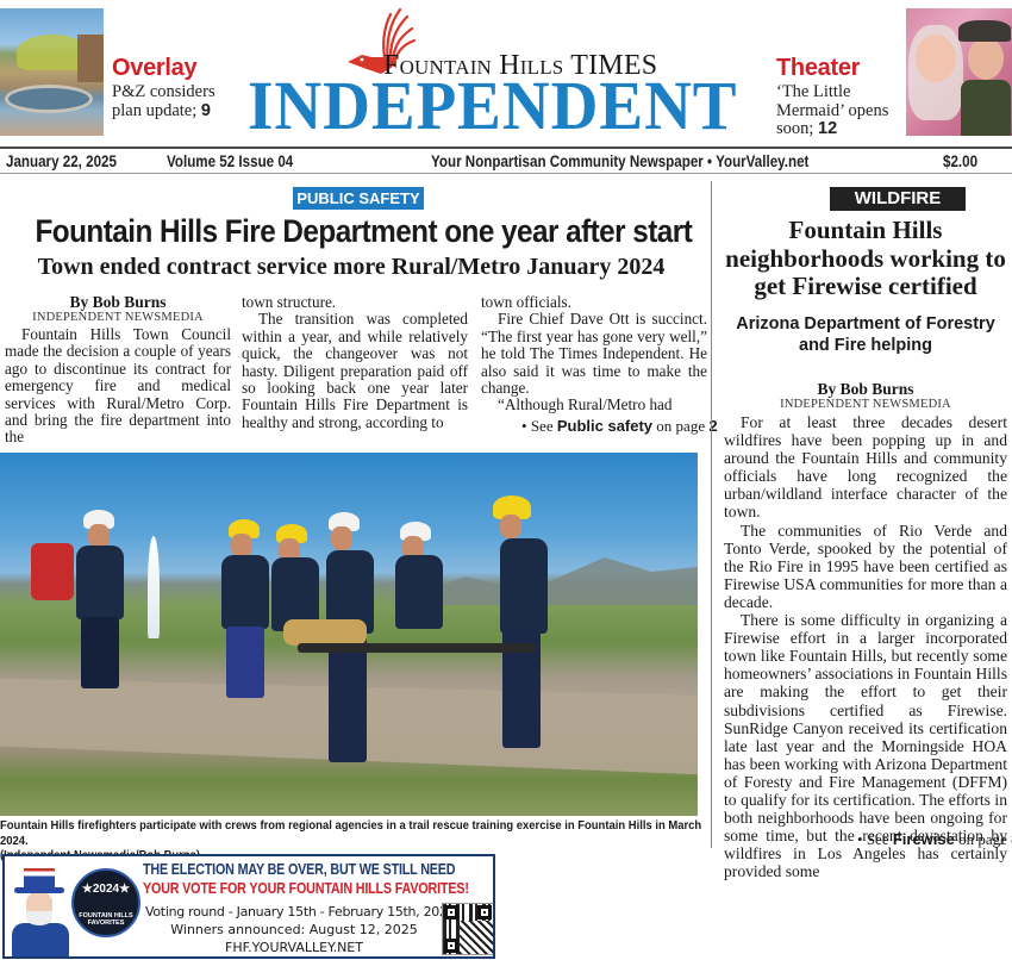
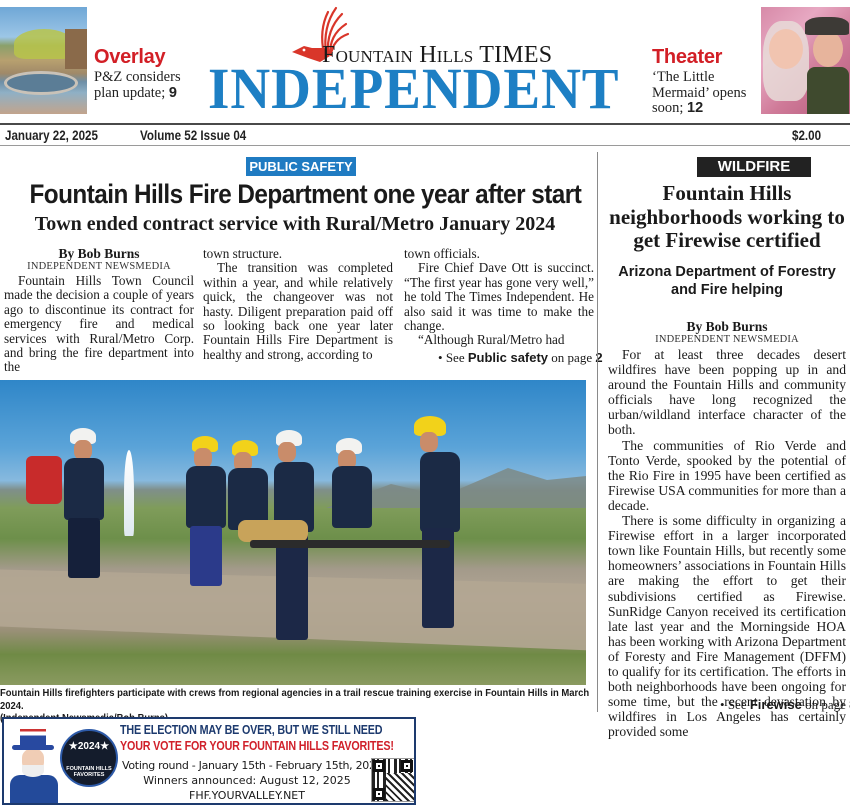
  Overlay
  P&Z considers plan update; 9
  FOUNTAIN HILLS TIMES
  INDEPENDENT
  Theater
  ‘The Little Mermaid’ opens soon; 12
  January 22, 2025
  Volume 52 Issue 04
- Your Nonpartisan Community Newspaper • YourValley.net
  $2.00
  PUBLIC SAFETY
  Fountain Hills Fire Department one year after start
- Town ended contract service more Rural/Metro January 2024
+ Town ended contract service with Rural/Metro January 2024
  By Bob Burns
  INDEPENDENT NEWSMEDIA
  Fountain Hills Town Council made the decision a couple of years ago to discontinue its contract for emergency fire and medical services with Rural/Metro Corp. and bring the fire department into the
  town structure.
  The transition was completed within a year, and while relatively quick, the changeover was not hasty. Diligent preparation paid off so looking back one year later Fountain Hills Fire Department is healthy and strong, according to
  town officials.
  Fire Chief Dave Ott is succinct. “The first year has gone very well,” he told The Times Independent. He also said it was time to make the change.
  “Although Rural/Metro had
  • See Public safety on page 2
  Fountain Hills firefighters participate with crews from regional agencies in a trail rescue training exercise in Fountain Hills in March 2024.
  WILDFIRE
  Fountain Hills neighborhoods working to get Firewise certified
  Arizona Department of Forestry and Fire helping
  By Bob Burns
  INDEPENDENT NEWSMEDIA
- For at least three decades desert wildfires have been popping up in and around the Fountain Hills and community officials have long recognized the urban/wildland interface character of the town.
+ For at least three decades desert wildfires have been popping up in and around the Fountain Hills and community officials have long recognized the urban/wildland interface character of the both.
  The communities of Rio Verde and Tonto Verde, spooked by the potential of the Rio Fire in 1995 have been certified as Firewise USA communities for more than a decade.
  There is some difficulty in organizing a Firewise effort in a larger incorporated town like Fountain Hills, but recently some homeowners’ associations in Fountain Hills are making the effort to get their subdivisions certified as Firewise. SunRidge Canyon received its certification late last year and the Morningside HOA has been working with Arizona Department of Foresty and Fire Management (DFFM) to qualify for its certification. The efforts in both neighborhoods have been ongoing for some time, but the recent devastation by wildfires in Los Angeles has certainly provided some
  • See Firewise on page
  ★2024★
  THE ELECTION MAY BE OVER, BUT WE STILL NEED
  YOUR VOTE FOR YOUR FOUNTAIN HILLS FAVORITES!
  Voting round - January 15th - February 15th, 20
  Winners announced: August 12, 2025
  FHF.YOURVALLEY.NET
